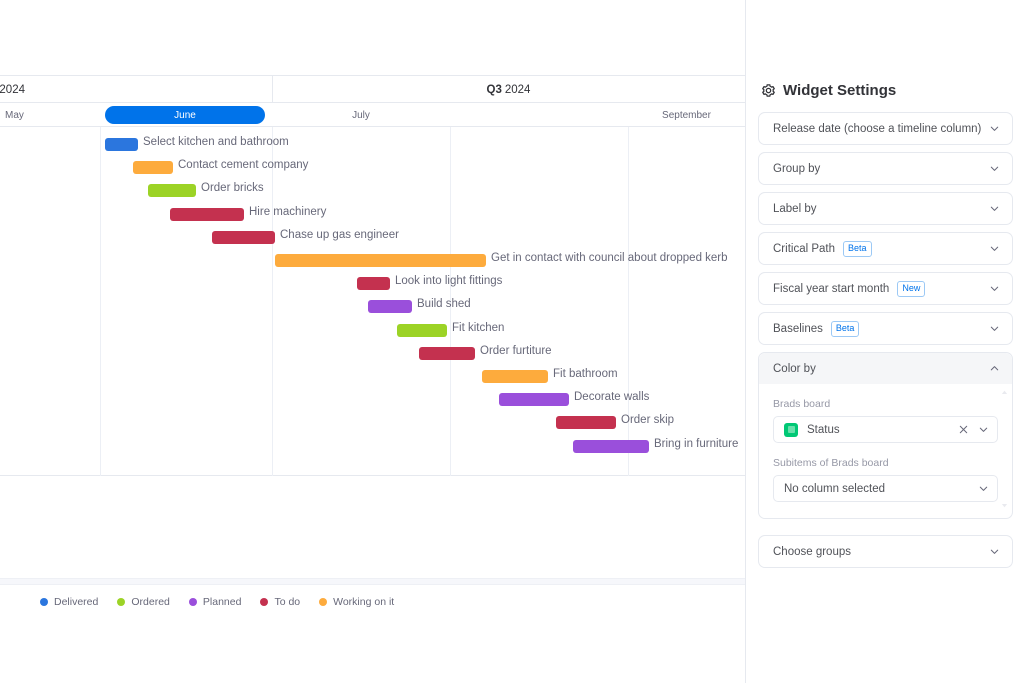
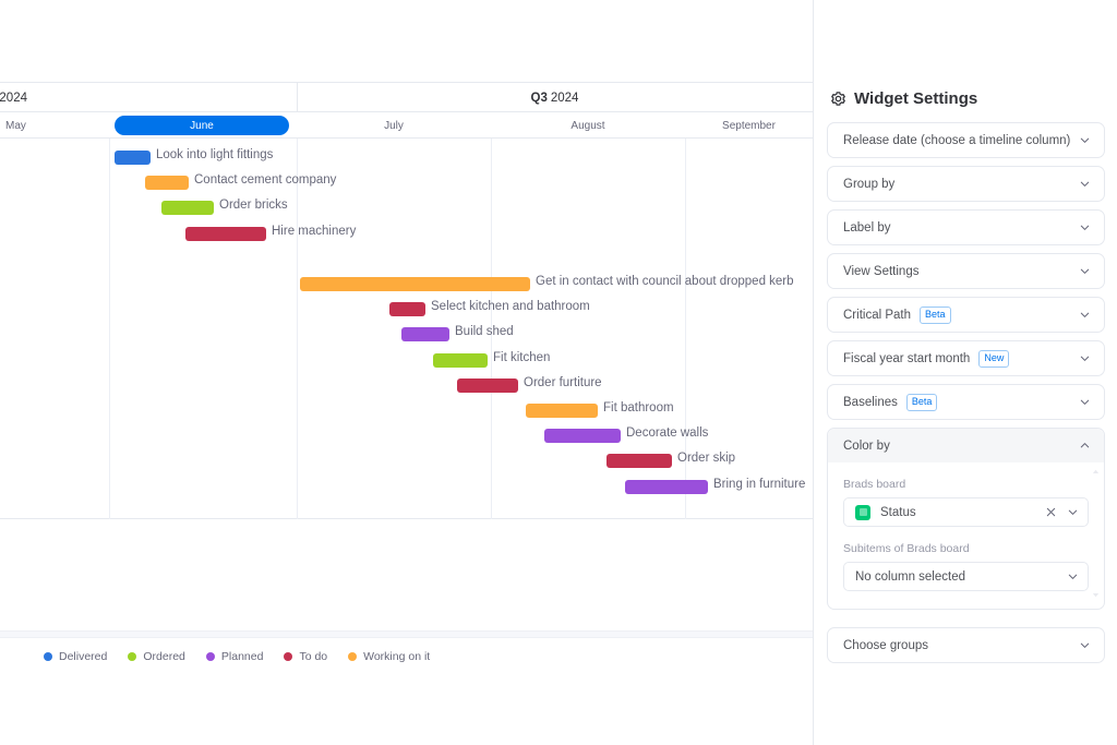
  2024
  Q3
  2024
  May
  June
  July
+ August
  September
- Select kitchen and bathroom
+ Look into light fittings
  Contact cement company
  Order bricks
  Hire machinery
- Chase up gas engineer
  Get in contact with council about dropped kerb
- Look into light fittings
+ Select kitchen and bathroom
  Build shed
  Fit kitchen
  Order furtiture
  Fit bathroom
  Decorate walls
  Order skip
  Bring in furniture
  Delivered
  Ordered
  Planned
  To do
  Working on it
  Widget Settings
  Release date (choose a timeline column)
  Group by
  Label by
+ View Settings
  Critical Path
  Beta
  Fiscal year start month
  New
  Baselines
  Beta
  Color by
  Brads board
  Status
  Subitems of Brads board
  No column selected
  Choose groups
